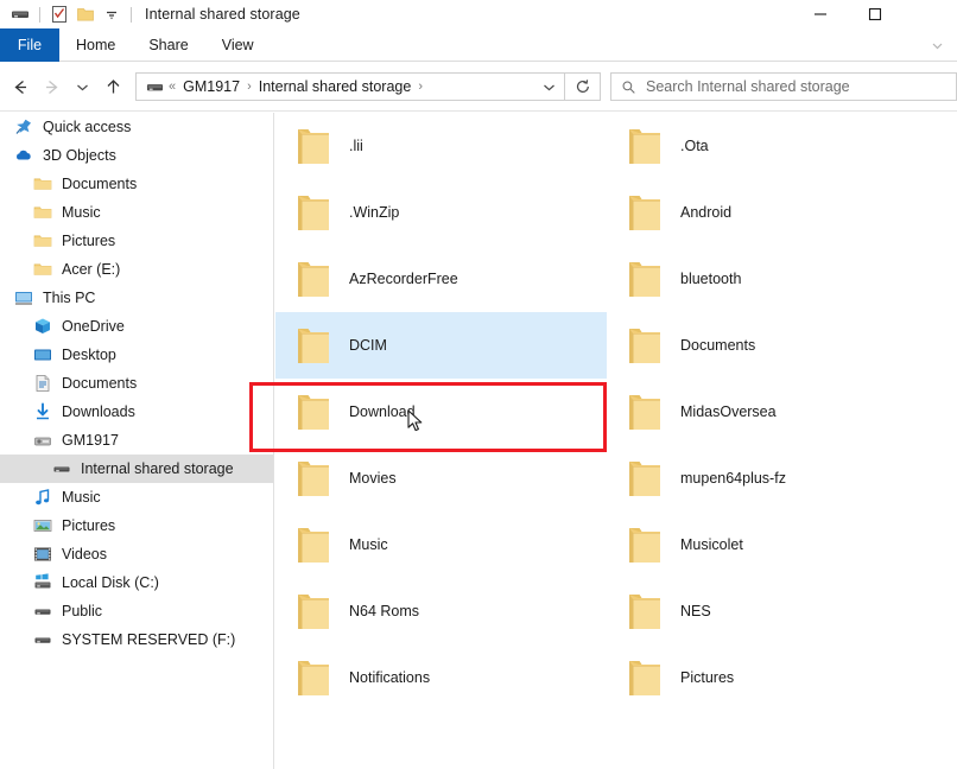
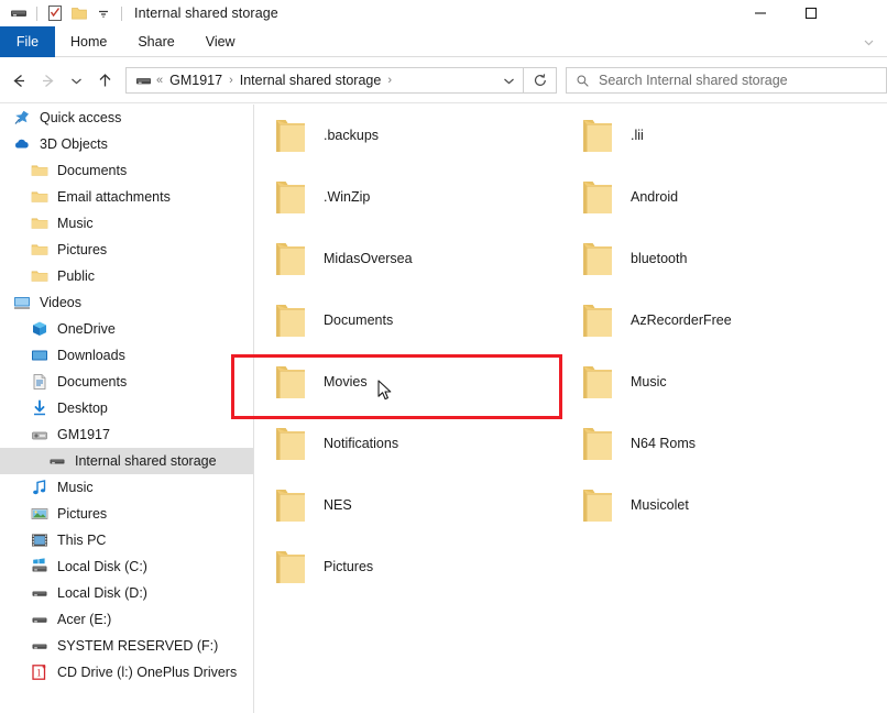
  Internal shared storage
  File
  Home
  Share
  View
  «
  GM1917
  ›
  Internal shared storage
  ›
  Search Internal shared storage
  Quick access
  3D Objects
  Documents
+ Email attachments
  Music
  Pictures
- Acer (E:)
+ Public
- This PC
+ Videos
  OneDrive
- Desktop
+ Downloads
  Documents
- Downloads
+ Desktop
  GM1917
  Internal shared storage
  Music
  Pictures
- Videos
+ This PC
  Local Disk (C:)
+ Local Disk (D:)
- Public
+ Acer (E:)
  SYSTEM RESERVED (F:)
+ 1
+ CD Drive (l:) OnePlus Drivers
+ .backups
  .lii
- .Ota
  .WinZip
  Android
- AzRecorderFree
+ MidasOversea
  bluetooth
- DCIM
  Documents
- Download
- MidasOversea
+ AzRecorderFree
  Movies
- mupen64plus-fz
  Music
- Musicolet
+ Notifications
  N64 Roms
  NES
- Notifications
+ Musicolet
  Pictures
